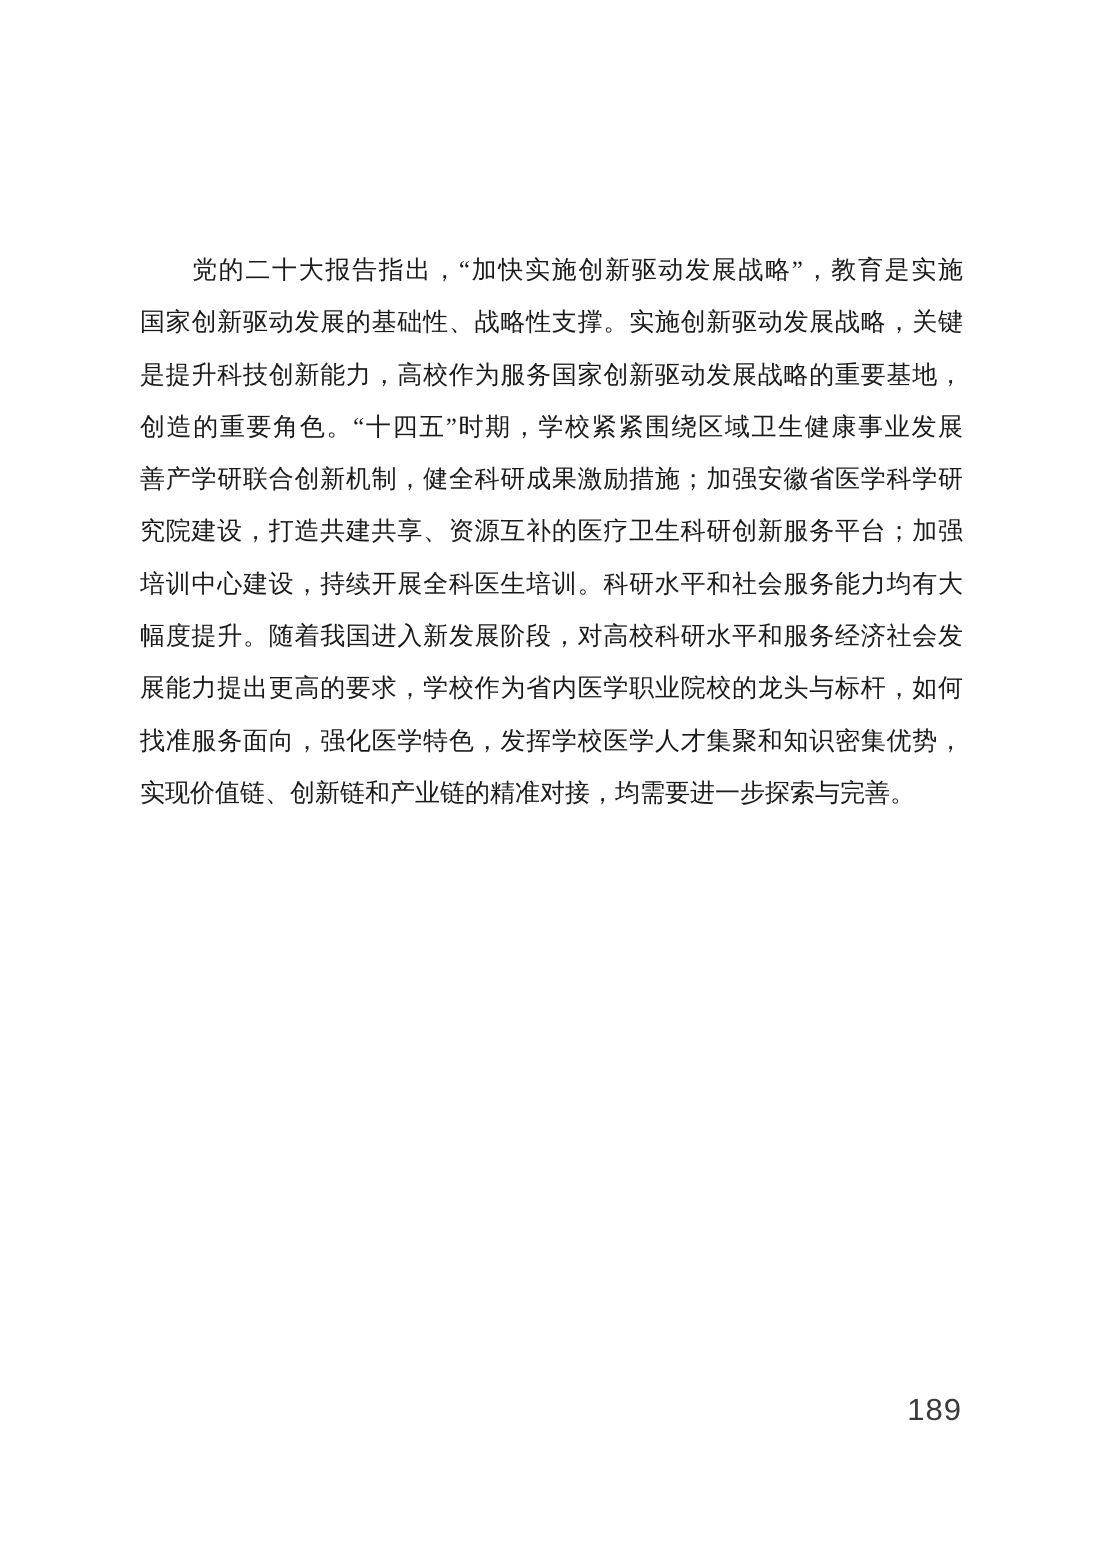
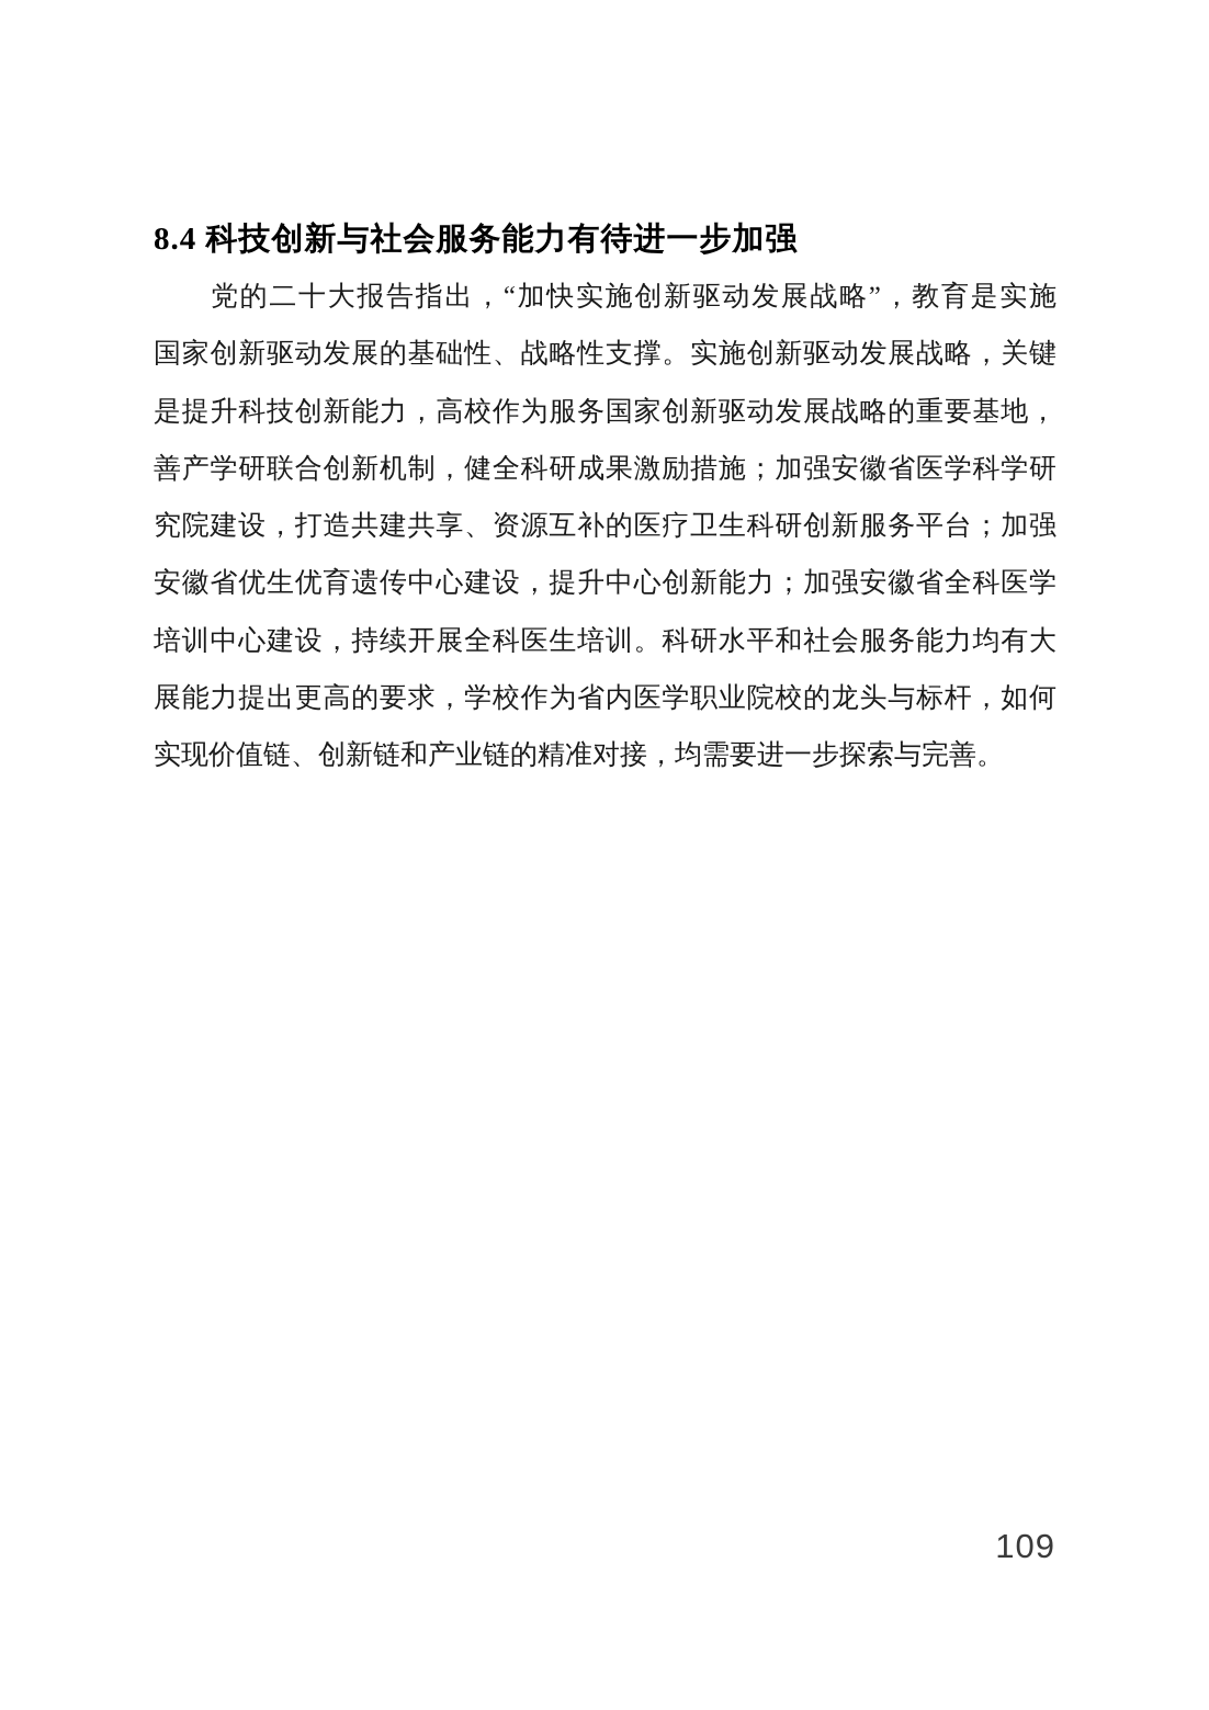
+ 8.4 科技创新与社会服务能力有待进一步加强
  党的二十大报告指出，“加快实施创新驱动发展战略”，教育是实施
  国家创新驱动发展的基础性、战略性支撑。实施创新驱动发展战略，关键
  是提升科技创新能力，高校作为服务国家创新驱动发展战略的重要基地，
- 创造的重要角色。“十四五”时期，学校紧紧围绕区域卫生健康事业发展
  善产学研联合创新机制，健全科研成果激励措施；加强安徽省医学科学研
  究院建设，打造共建共享、资源互补的医疗卫生科研创新服务平台；加强
+ 安徽省优生优育遗传中心建设，提升中心创新能力；加强安徽省全科医学
  培训中心建设，持续开展全科医生培训。科研水平和社会服务能力均有大
- 幅度提升。随着我国进入新发展阶段，对高校科研水平和服务经济社会发
  展能力提出更高的要求，学校作为省内医学职业院校的龙头与标杆，如何
- 找准服务面向，强化医学特色，发挥学校医学人才集聚和知识密集优势，
  实现价值链、创新链和产业链的精准对接，均需要进一步探索与完善。
- 189
+ 109
